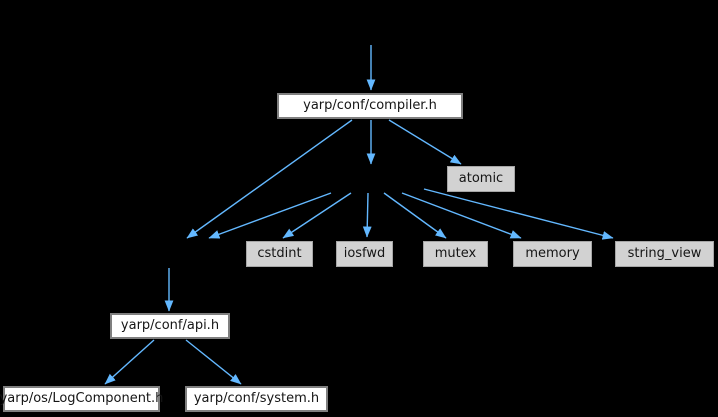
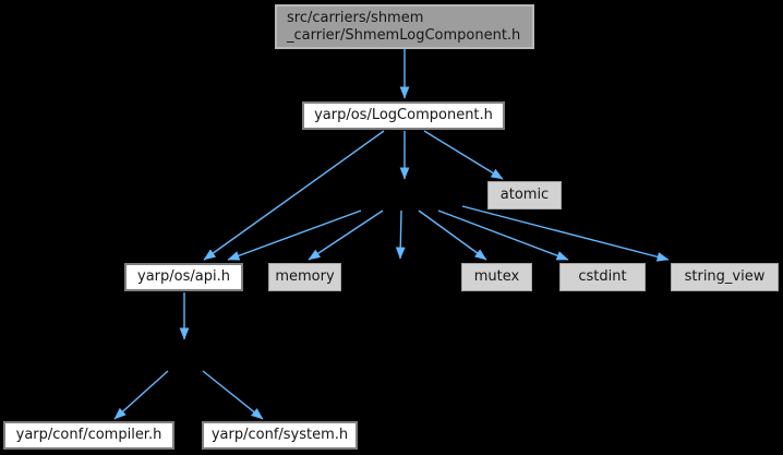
+ src/carriers/shmem
+ _carrier/ShmemLogComponent.h
- yarp/conf/compiler.h
+ yarp/os/LogComponent.h
  atomic
+ yarp/os/api.h
- cstdint
+ memory
- iosfwd
  mutex
- memory
+ cstdint
  string_view
- yarp/conf/api.h
- yarp/os/LogComponent.h
+ yarp/conf/compiler.h
  yarp/conf/system.h
